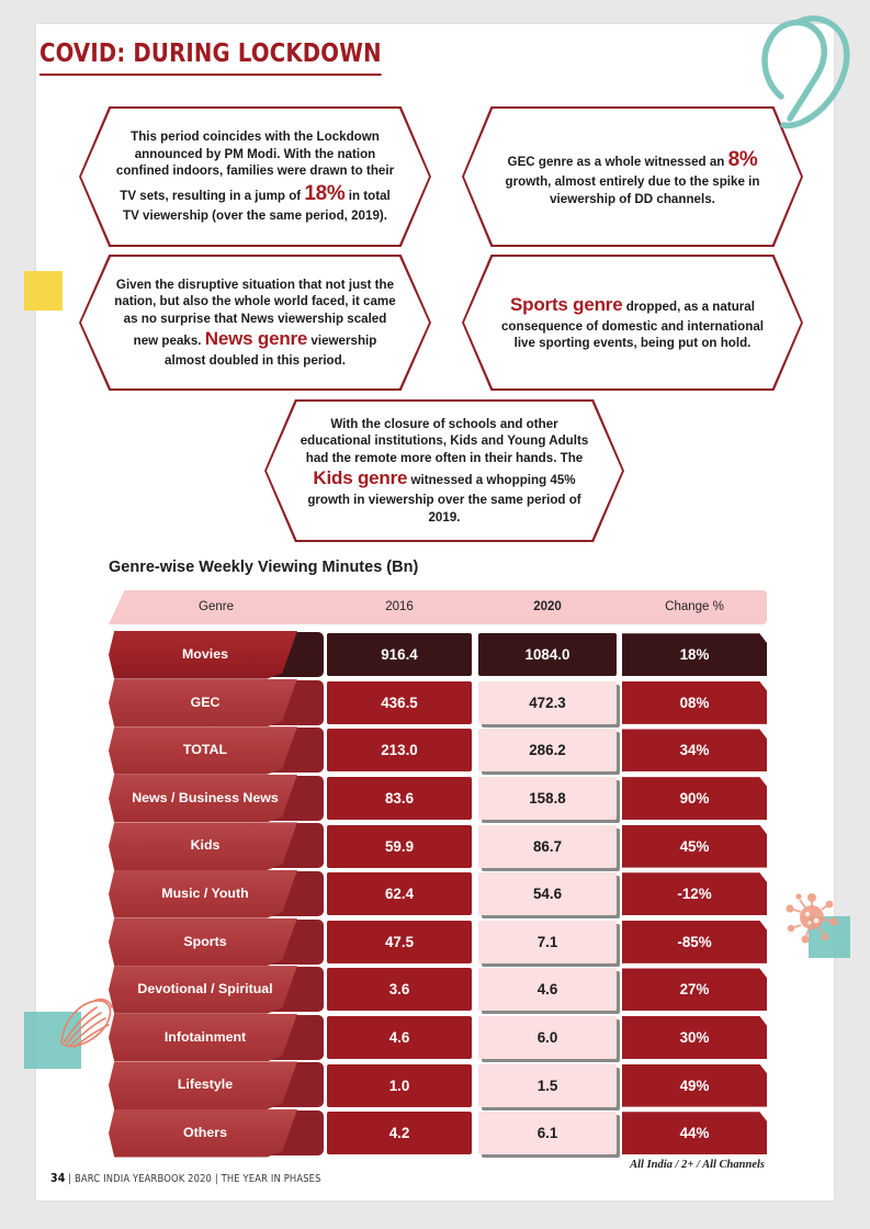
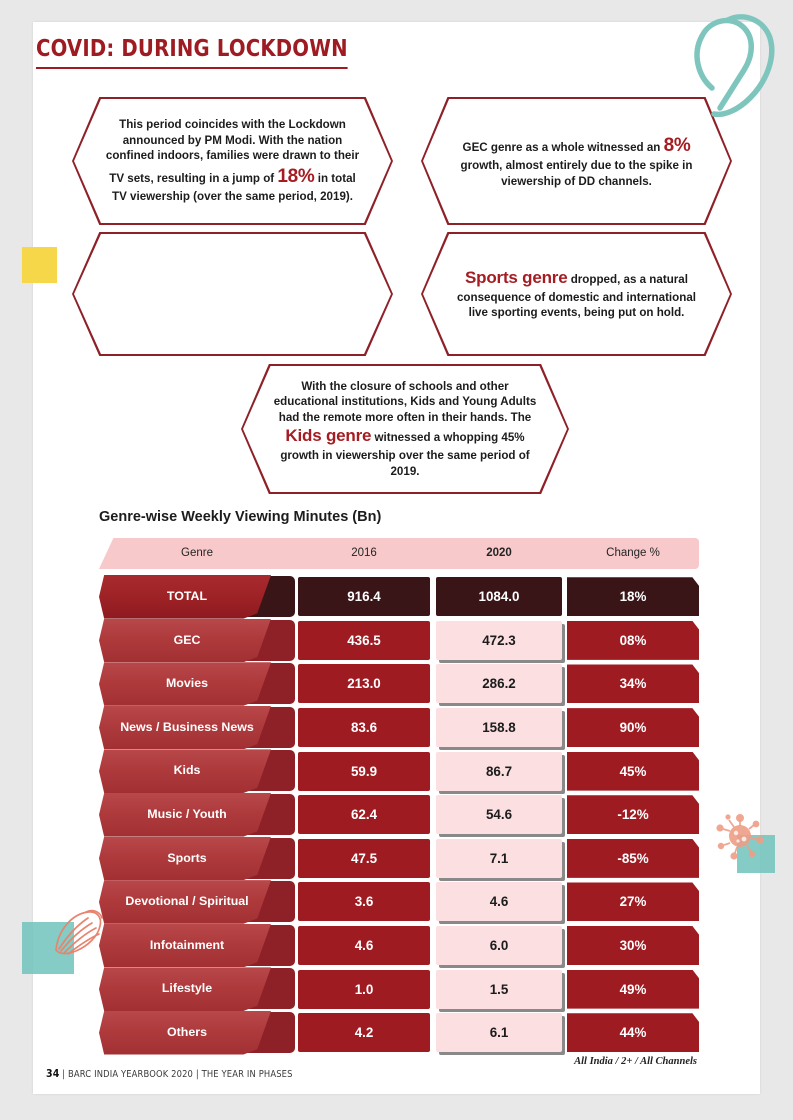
  COVID: DURING LOCKDOWN
  This period coincides with the Lockdown announced by PM Modi. With the nation confined indoors, families were drawn to their TV sets, resulting in a jump of 18% in total TV viewership (over the same period, 2019).
  GEC genre as a whole witnessed an 8% growth, almost entirely due to the spike in viewership of DD channels.
- Given the disruptive situation that not just the nation, but also the whole world faced, it came as no surprise that News viewership scaled new peaks. News genre viewership almost doubled in this period.
  Sports genre dropped, as a natural consequence of domestic and international live sporting events, being put on hold.
  With the closure of schools and other educational institutions, Kids and Young Adults had the remote more often in their hands. The Kids genre witnessed a whopping 45% growth in viewership over the same period of 2019.
  Genre-wise Weekly Viewing Minutes (Bn)
  Genre
  2016
  2020
  Change %
- Movies
+ TOTAL
  916.4
  1084.0
  18%
  GEC
  436.5
  472.3
  08%
- TOTAL
+ Movies
  213.0
  286.2
  34%
  News / Business News
  83.6
  158.8
  90%
  Kids
  59.9
  86.7
  45%
  Music / Youth
  62.4
  54.6
  -12%
  Sports
  47.5
  7.1
  -85%
  Devotional / Spiritual
  3.6
  4.6
  27%
  Infotainment
  4.6
  6.0
  30%
  Lifestyle
  1.0
  1.5
  49%
  Others
  4.2
  6.1
  44%
  All India / 2+ / All Channels
  34 | BARC INDIA YEARBOOK 2020 | THE YEAR IN PHASES
